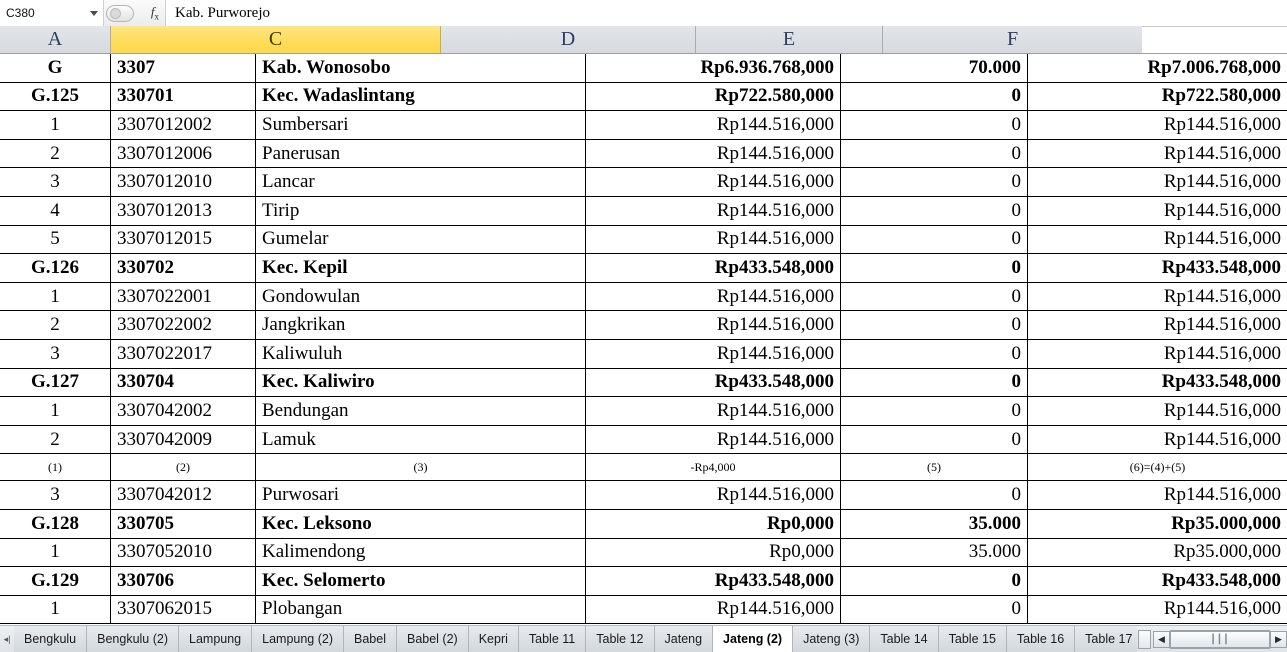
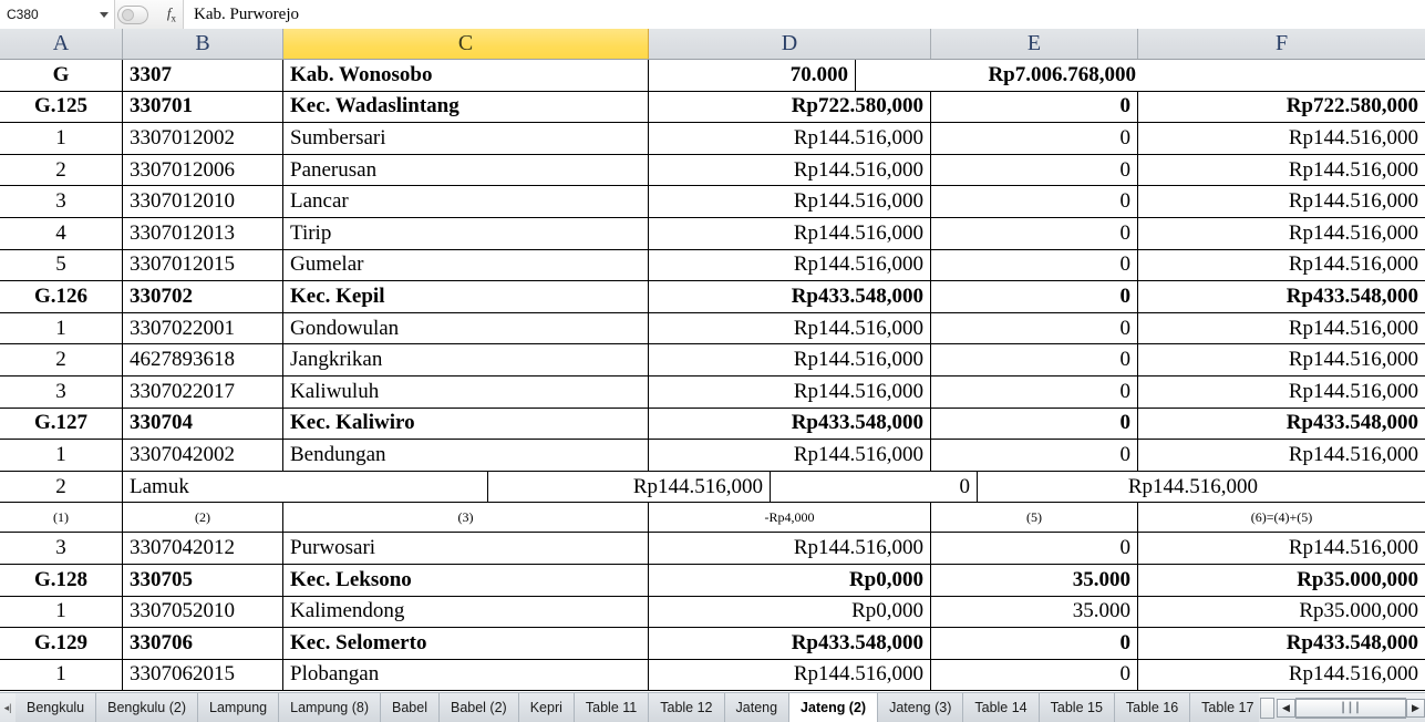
  C380
  fx
  Kab. Purworejo
  A
+ B
  C
  D
  E
  F
  G
  3307
  Kab. Wonosobo
- Rp6.936.768,000
  70.000
  Rp7.006.768,000
  G.125
  330701
  Kec. Wadaslintang
  Rp722.580,000
  0
  Rp722.580,000
  1
  3307012002
  Sumbersari
  Rp144.516,000
  0
  Rp144.516,000
  2
  3307012006
  Panerusan
  Rp144.516,000
  0
  Rp144.516,000
  3
  3307012010
  Lancar
  Rp144.516,000
  0
  Rp144.516,000
  4
  3307012013
  Tirip
  Rp144.516,000
  0
  Rp144.516,000
  5
  3307012015
  Gumelar
  Rp144.516,000
  0
  Rp144.516,000
  G.126
  330702
  Kec. Kepil
  Rp433.548,000
  0
  Rp433.548,000
  1
  3307022001
  Gondowulan
  Rp144.516,000
  0
  Rp144.516,000
  2
- 3307022002
+ 4627893618
  Jangkrikan
  Rp144.516,000
  0
  Rp144.516,000
  3
  3307022017
  Kaliwuluh
  Rp144.516,000
  0
  Rp144.516,000
  G.127
  330704
  Kec. Kaliwiro
  Rp433.548,000
  0
  Rp433.548,000
  1
  3307042002
  Bendungan
  Rp144.516,000
  0
  Rp144.516,000
  2
- 3307042009
  Lamuk
  Rp144.516,000
  0
  Rp144.516,000
  (1)
  (2)
  (3)
  -Rp4,000
  (5)
  (6)=(4)+(5)
  3
  3307042012
  Purwosari
  Rp144.516,000
  0
  Rp144.516,000
  G.128
  330705
  Kec. Leksono
  Rp0,000
  35.000
  Rp35.000,000
  1
  3307052010
  Kalimendong
  Rp0,000
  35.000
  Rp35.000,000
  G.129
  330706
  Kec. Selomerto
  Rp433.548,000
  0
  Rp433.548,000
  1
  3307062015
  Plobangan
  Rp144.516,000
  0
  Rp144.516,000
  ◂|
  Bengkulu
  Bengkulu (2)
  Lampung
- Lampung (2)
+ Lampung (8)
  Babel
  Babel (2)
  Kepri
  Table 11
  Table 12
  Jateng
  Jateng (2)
  Jateng (3)
  Table 14
  Table 15
  Table 16
  Table 17
  ◀
  ┃┃┃
  ▶
